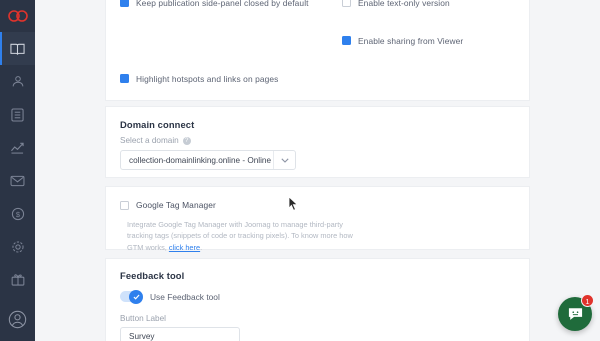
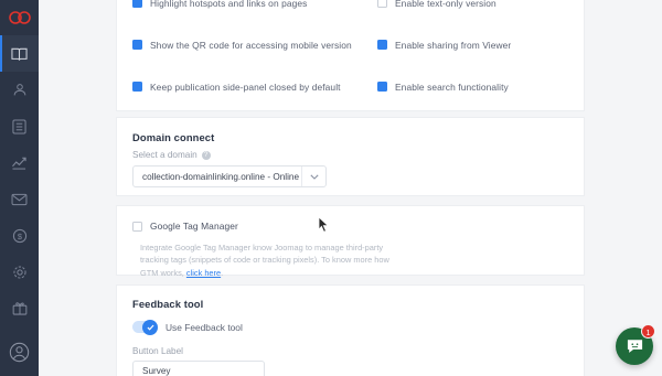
  $
- Keep publication side-panel closed by default
+ Highlight hotspots and links on pages
+ Show the QR code for accessing mobile version
- Highlight hotspots and links on pages
+ Keep publication side-panel closed by default
  Enable text-only version
  Enable sharing from Viewer
+ Enable search functionality
  Domain connect
  Select a domain
  collection-domainlinking.online - Online
  Google Tag Manager
- Integrate Google Tag Manager with Joomag to manage third-party tracking tags (snippets of code or tracking pixels). To know more how GTM works, click here.
+ Integrate Google Tag Manager know Joomag to manage third-party tracking tags (snippets of code or tracking pixels). To know more how GTM works, click here.
  Feedback tool
  Use Feedback tool
  Button Label
  Survey
  1
